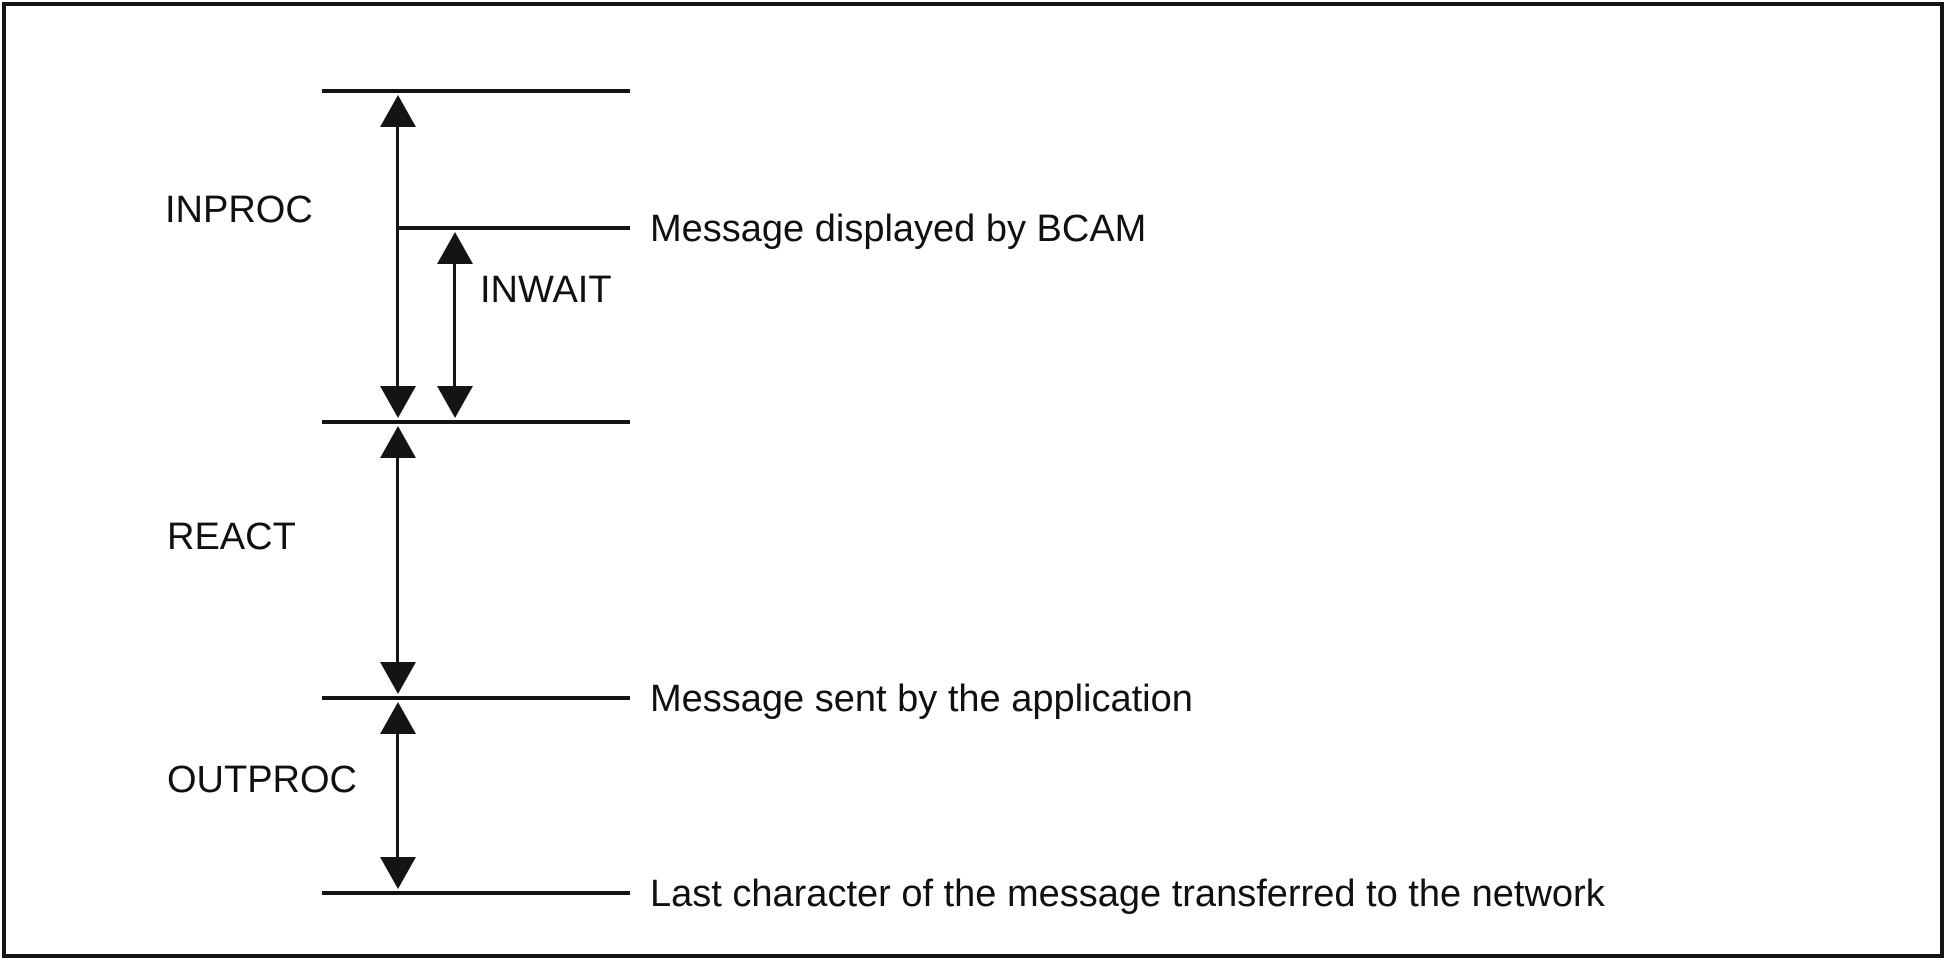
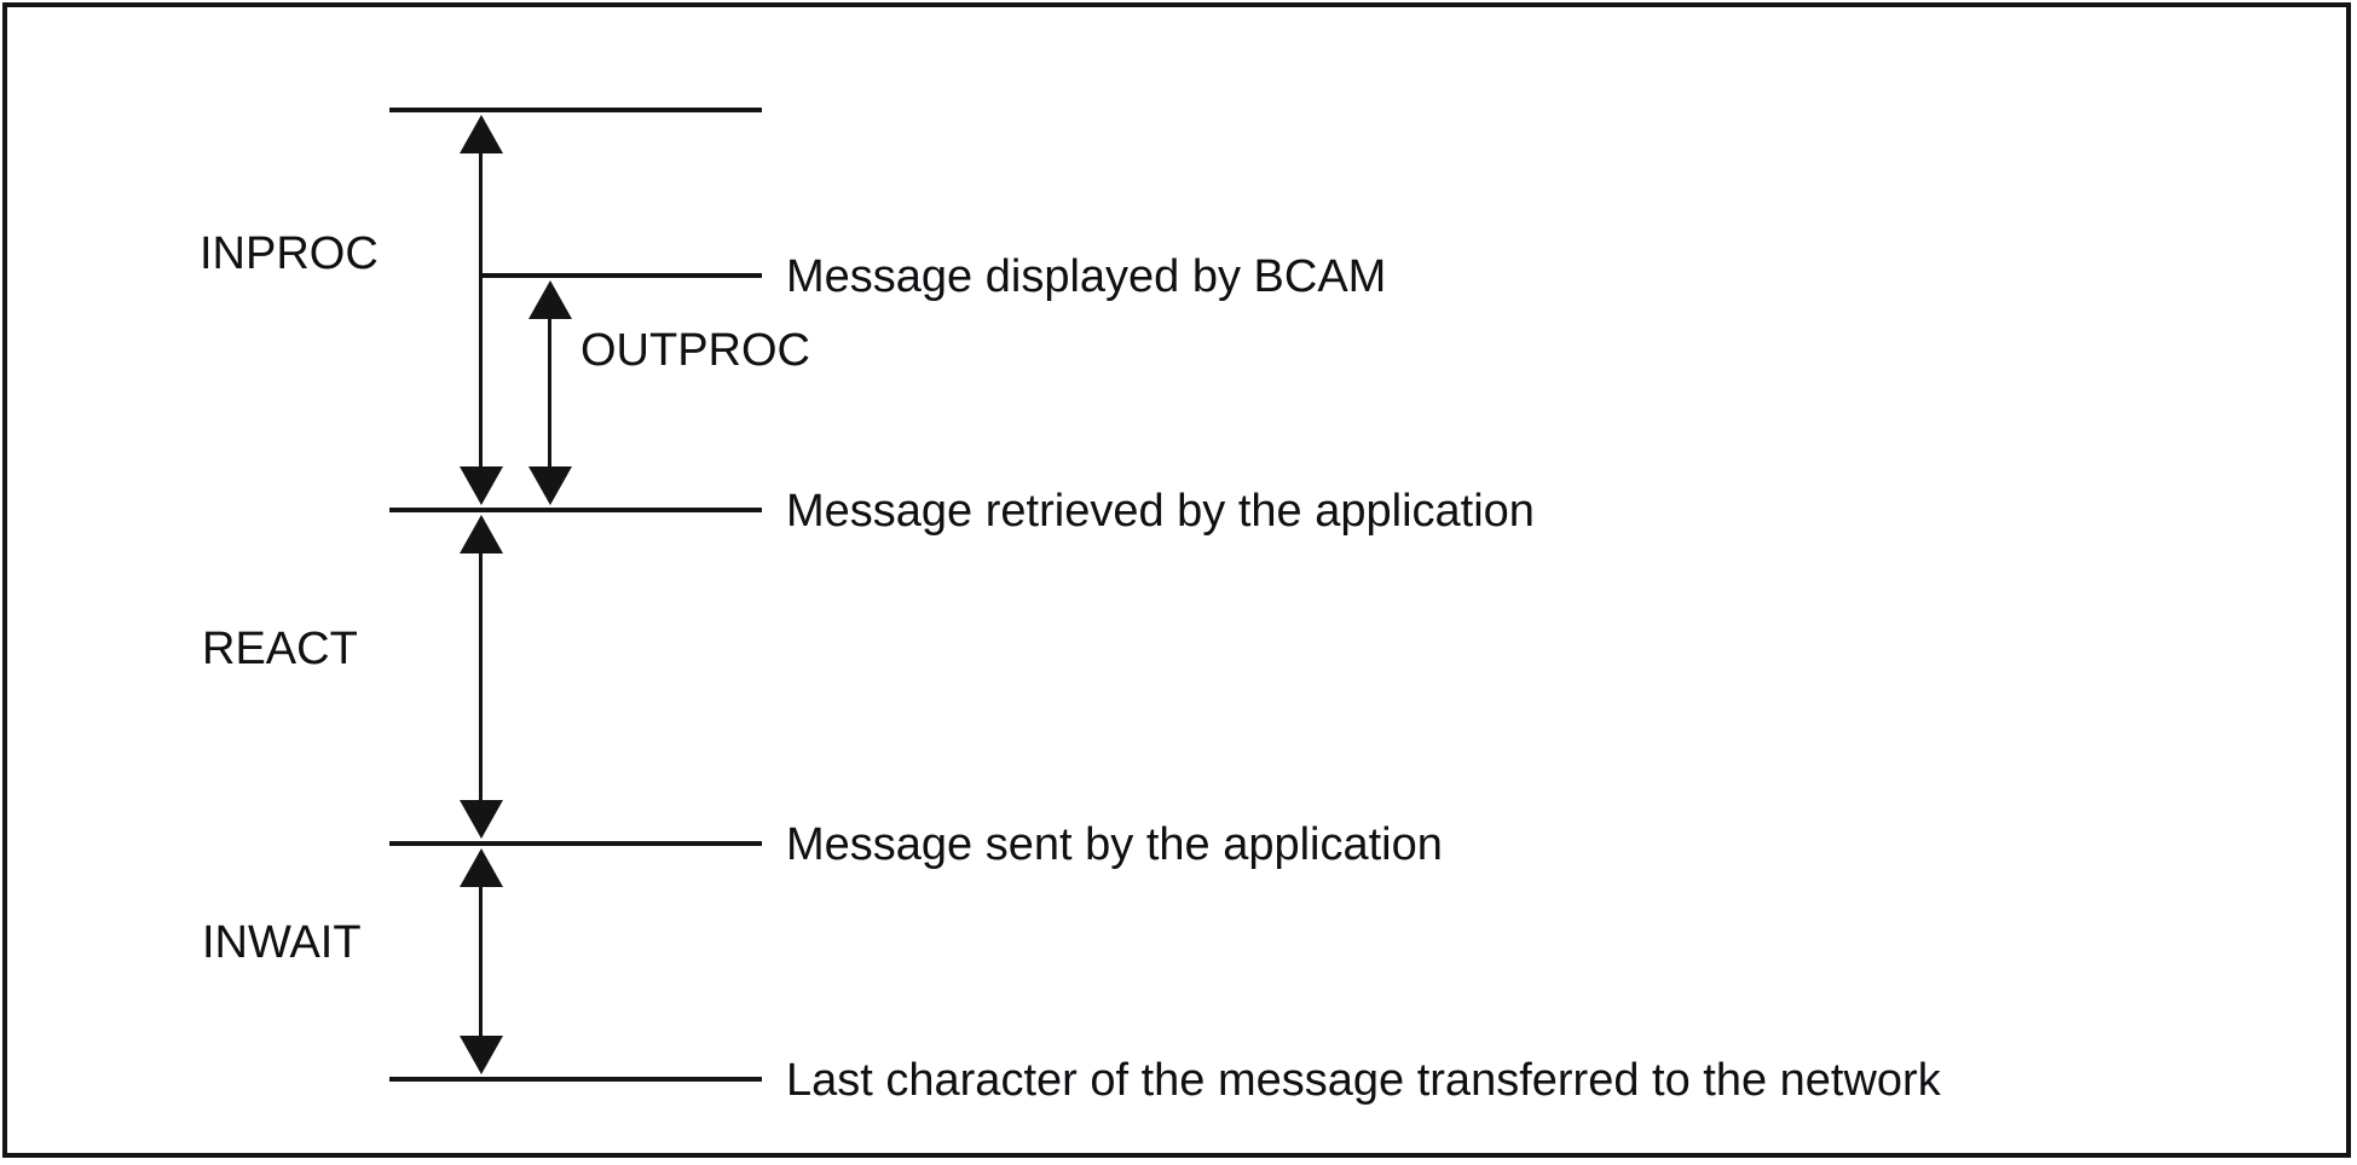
  Message displayed by BCAM
+ Message retrieved by the application
  Message sent by the application
  Last character of the message transferred to the network
  INPROC
- INWAIT
+ OUTPROC
  REACT
- OUTPROC
+ INWAIT
